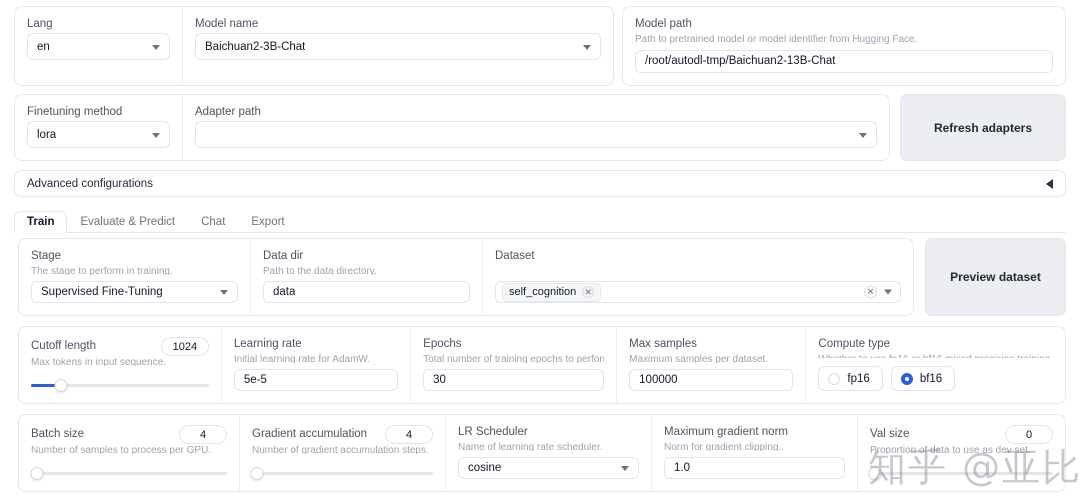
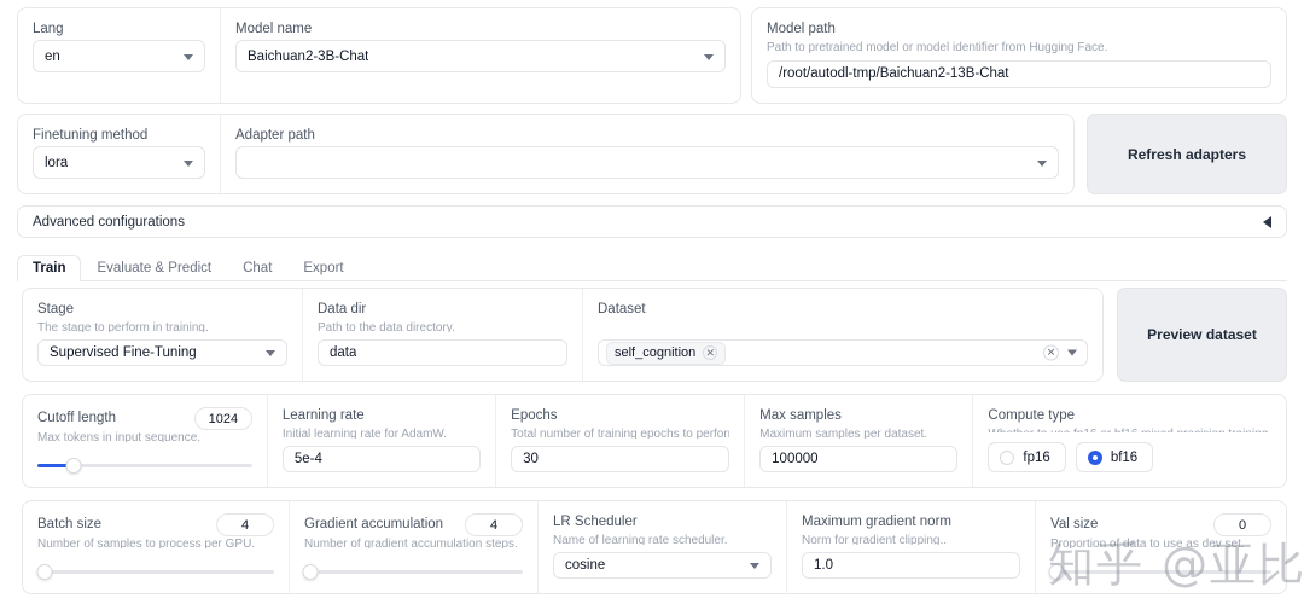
  Lang
  en
  Model name
  Baichuan2-3B-Chat
  Model path
  Path to pretrained model or model identifier from Hugging Face.
  /root/autodl-tmp/Baichuan2-13B-Chat
  Finetuning method
  lora
  Adapter path
  Refresh adapters
  Advanced configurations
  Train
  Evaluate & Predict
  Chat
  Export
  Stage
  The stage to perform in training.
  Supervised Fine-Tuning
  Data dir
  Path to the data directory.
  data
  Dataset
  self_cognition
  ✕
  ✕
  Preview dataset
  Cutoff length
  1024
  Max tokens in input sequence.
  Learning rate
  Initial learning rate for AdamW.
- 5e-5
+ 5e-4
  Epochs
  Total number of training epochs to perfor
  30
  Max samples
  Maximum samples per dataset.
  100000
  Compute type
  fp16
  bf16
  Batch size
  4
  Number of samples to process per GPU.
  Gradient accumulation
  4
  Number of gradient accumulation steps.
  LR Scheduler
  Name of learning rate scheduler.
  cosine
  Maximum gradient norm
  Norm for gradient clipping..
  1.0
  Val size
  0
  Proportion of data to use as dev set.
  知乎 @亚比
